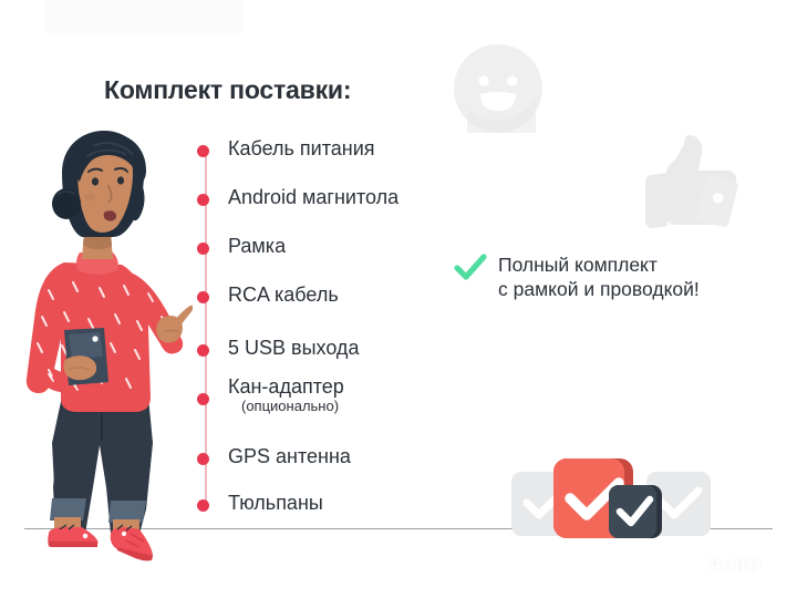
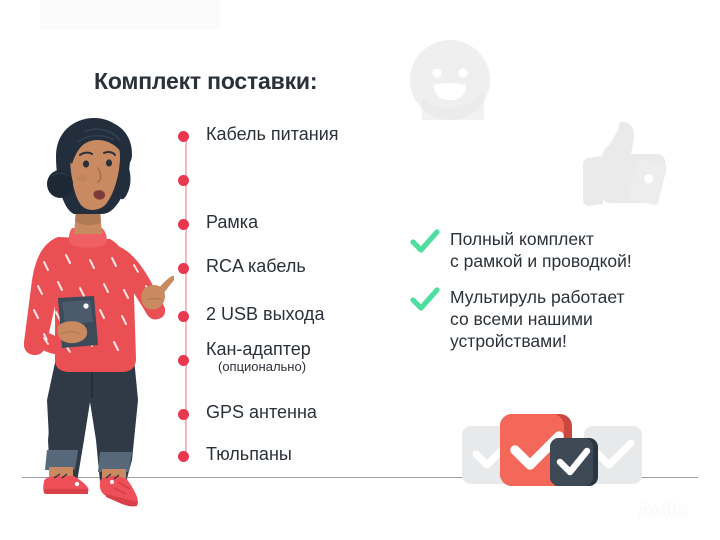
  Комплект поставки:
  Кабель питания
- Android магнитола
  Рамка
  RCA кабель
- 5 USB выхода
+ 2 USB выхода
  Кан-адаптер
  (опционально)
  GPS антенна
  Тюльпаны
  Полный комплект
  с рамкой и проводкой!
+ Мультируль работает
+ со всеми нашими
+ устройствами!
